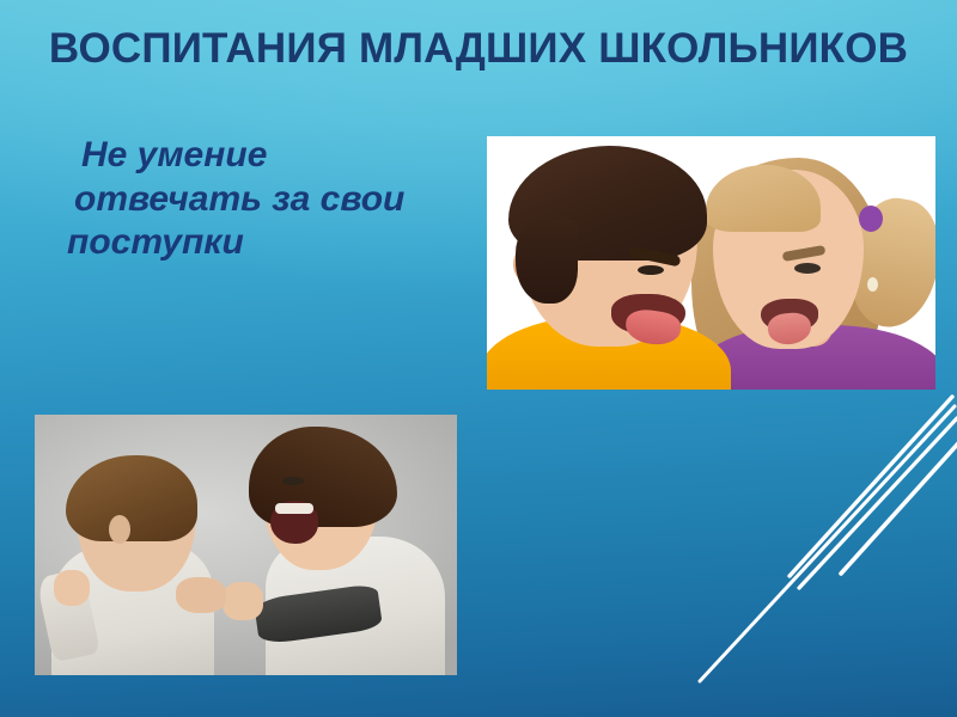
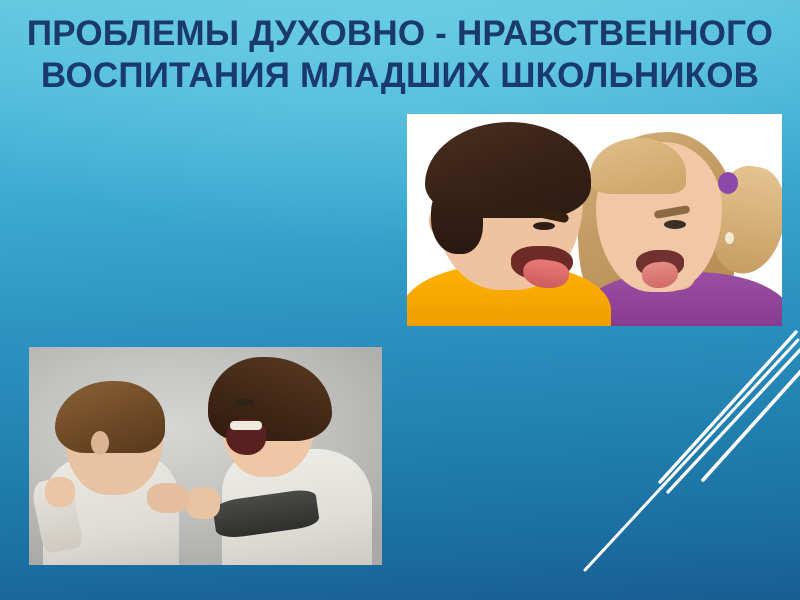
+ ПРОБЛЕМЫ ДУХОВНО - НРАВСТВЕННОГО
  ВОСПИТАНИЯ МЛАДШИХ ШКОЛЬНИКОВ
- Не умение
- отвечать за свои
- поступки
